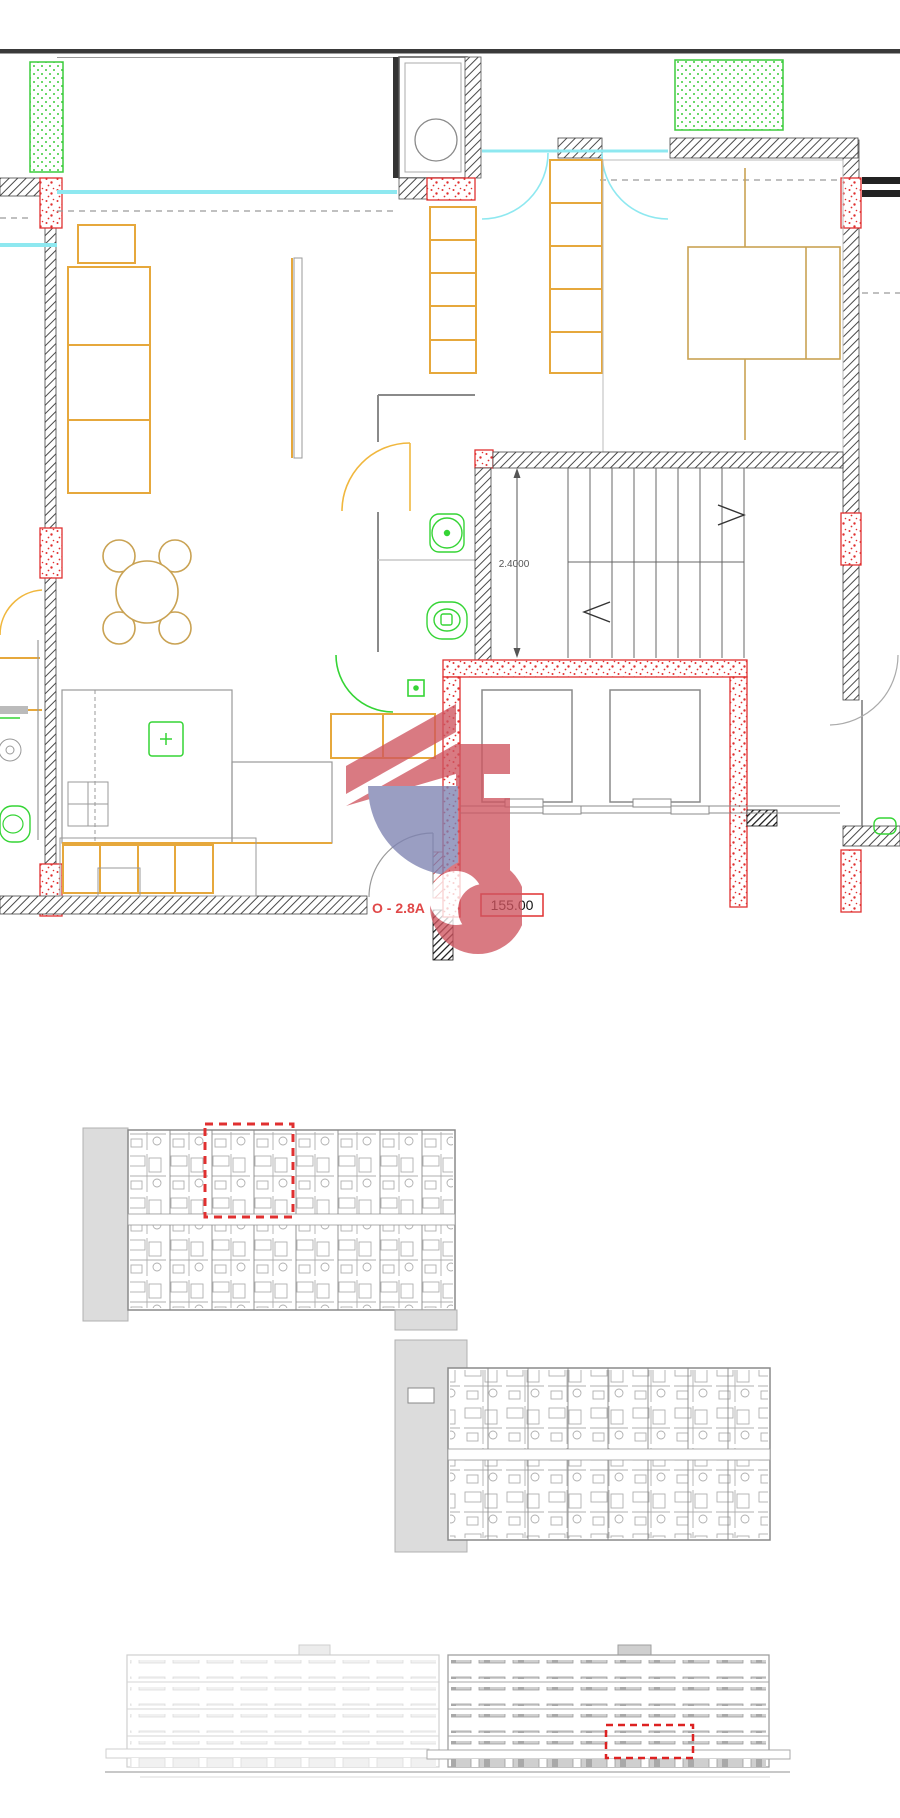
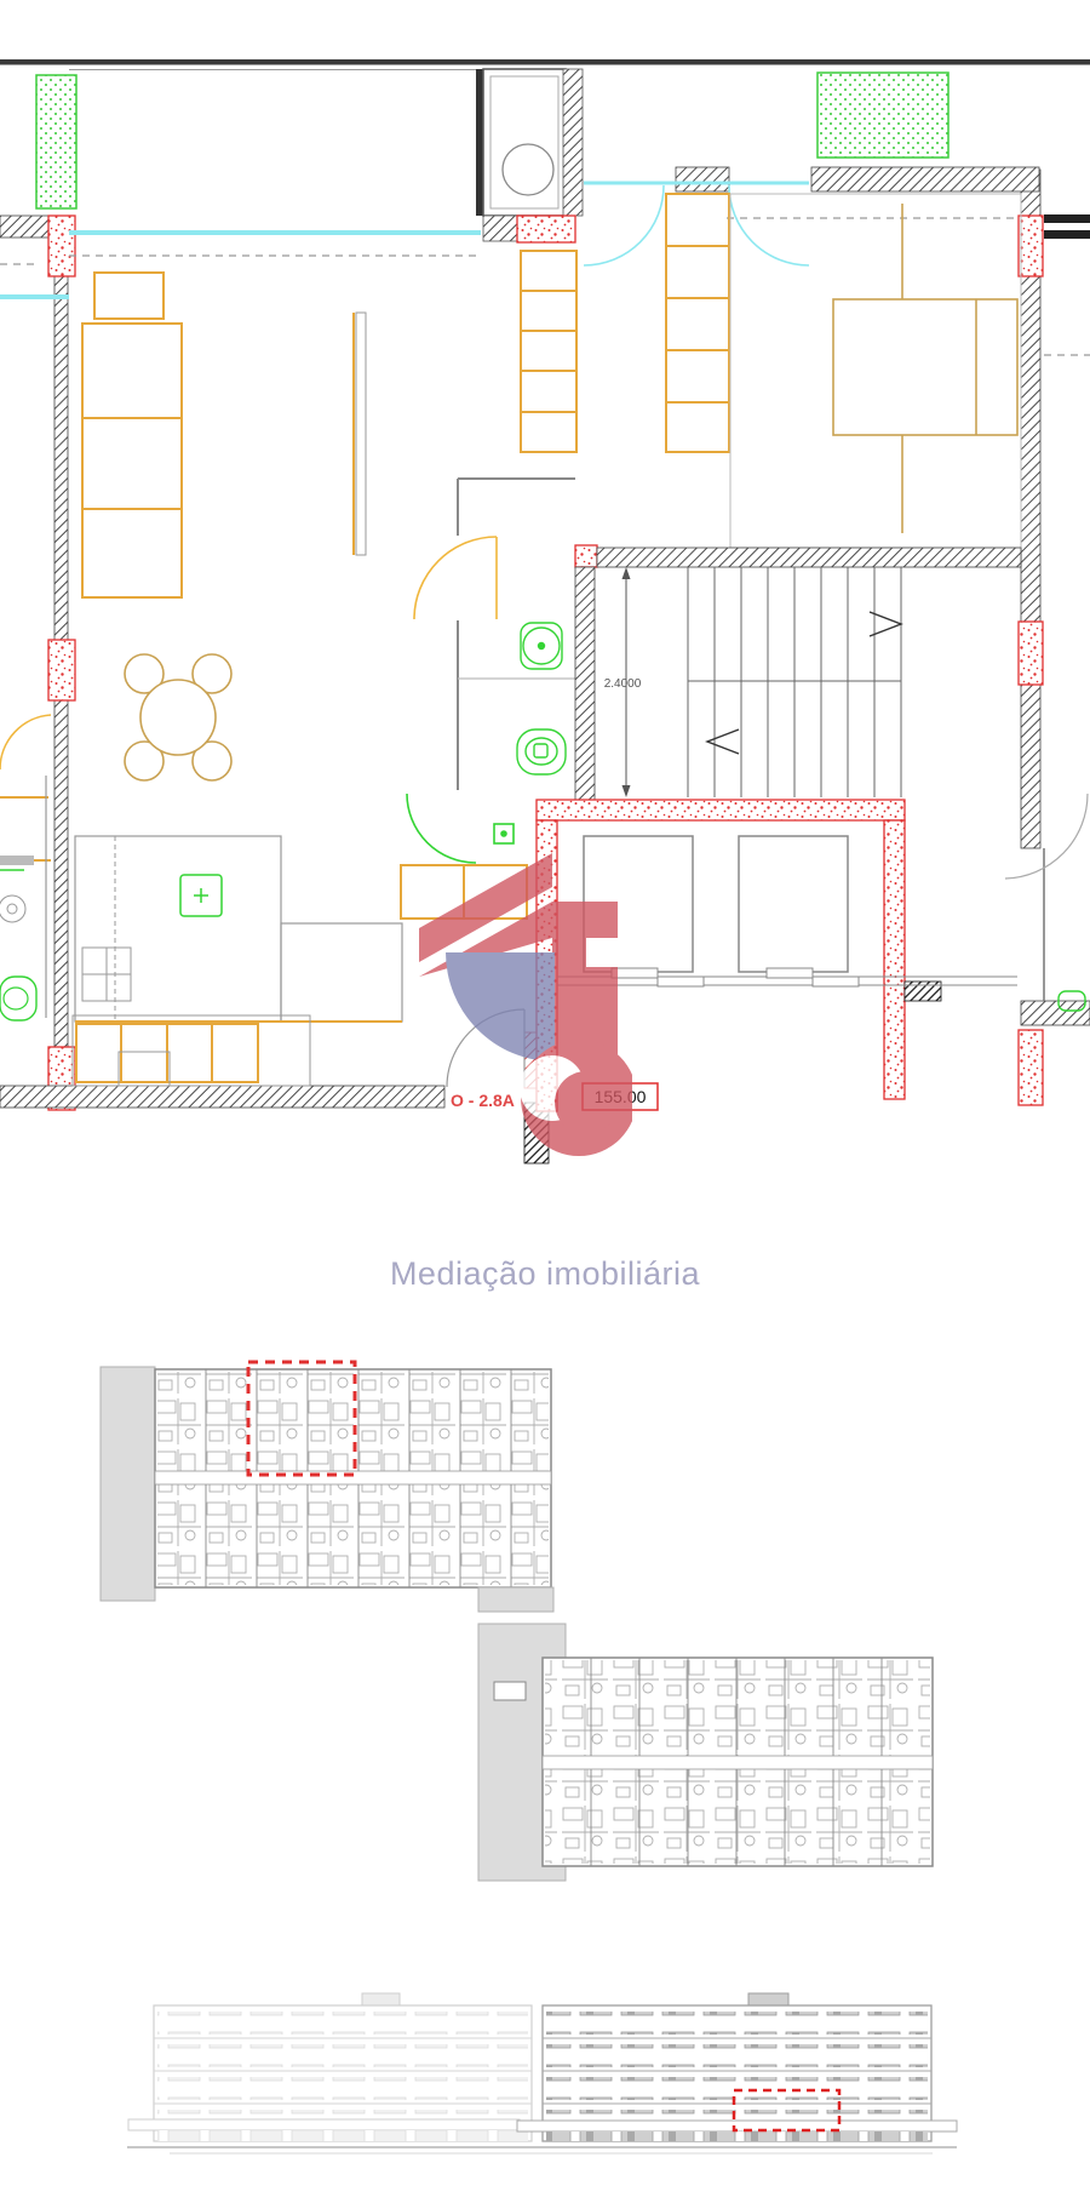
  2.4000
  O - 2.8A
  155.00
+ Mediação imobiliária
